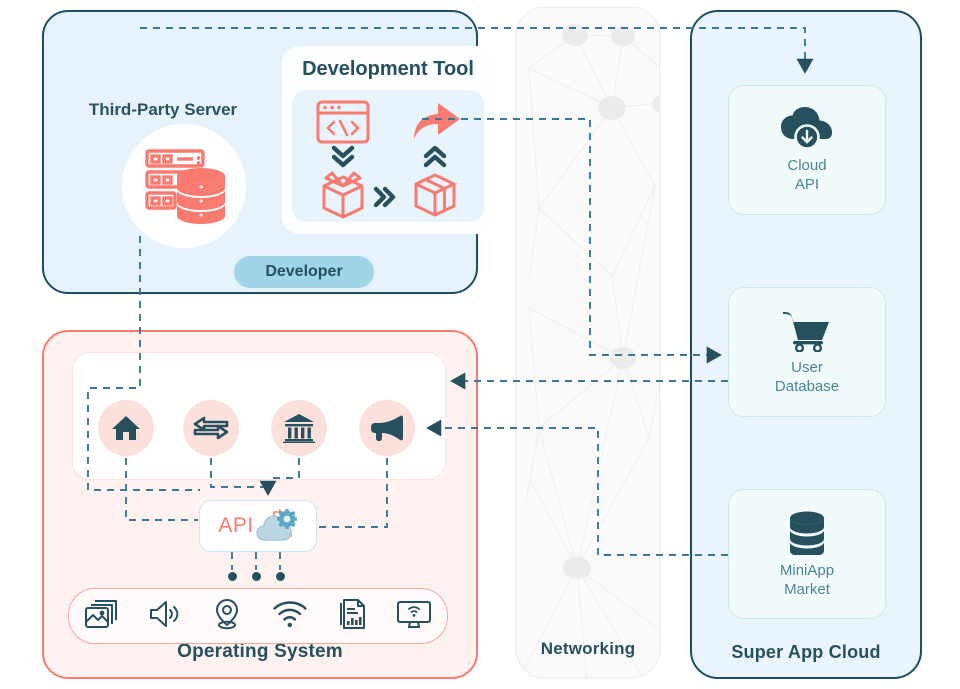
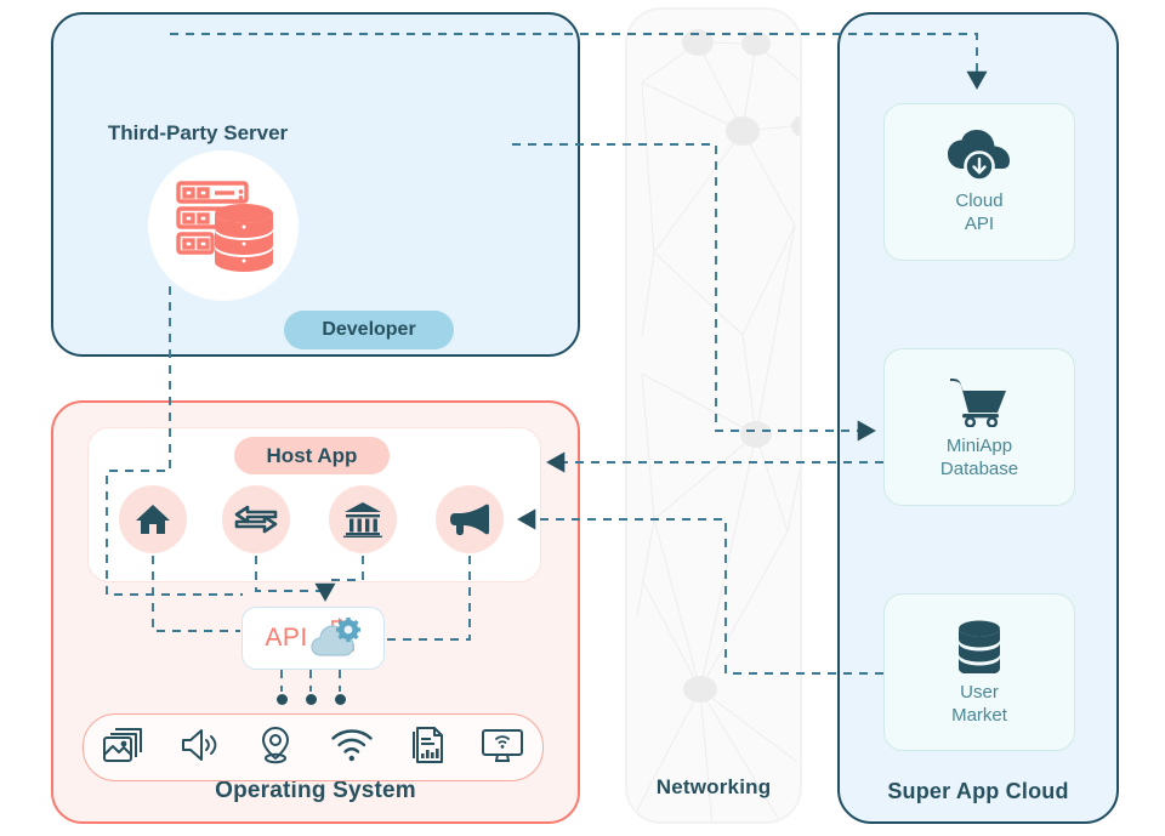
  Networking
  Third-Party Server
- Development Tool
  Developer
  Operating System
+ Host App
  API
  Super App Cloud
  Cloud
  API
- User
+ MiniApp
  Database
- MiniApp
+ User
  Market
